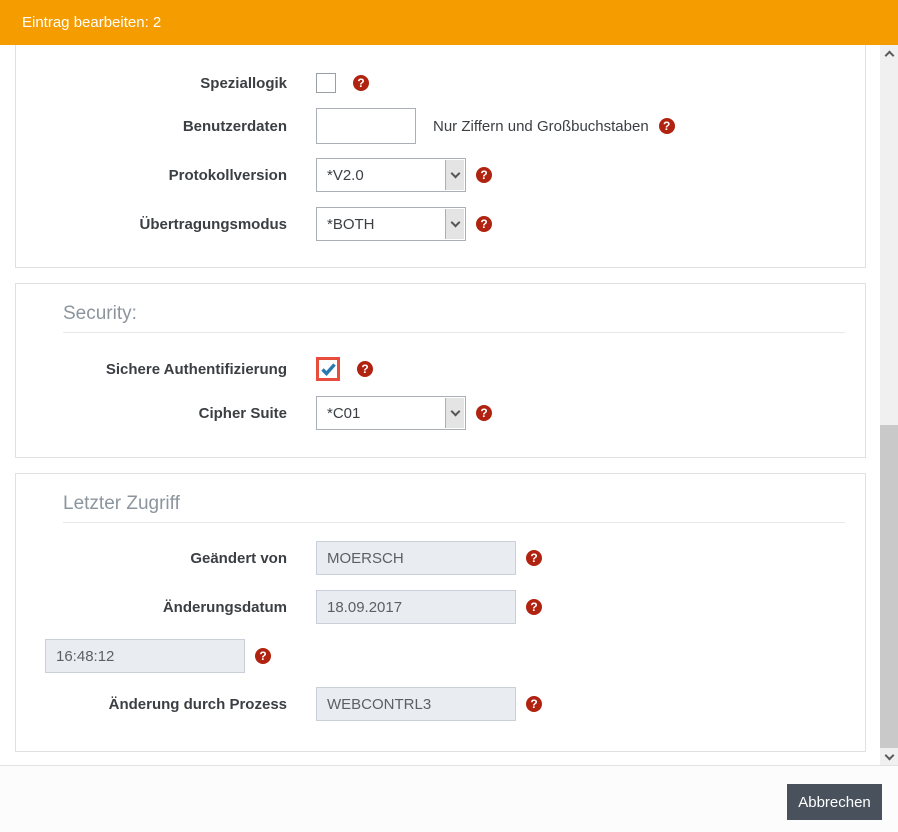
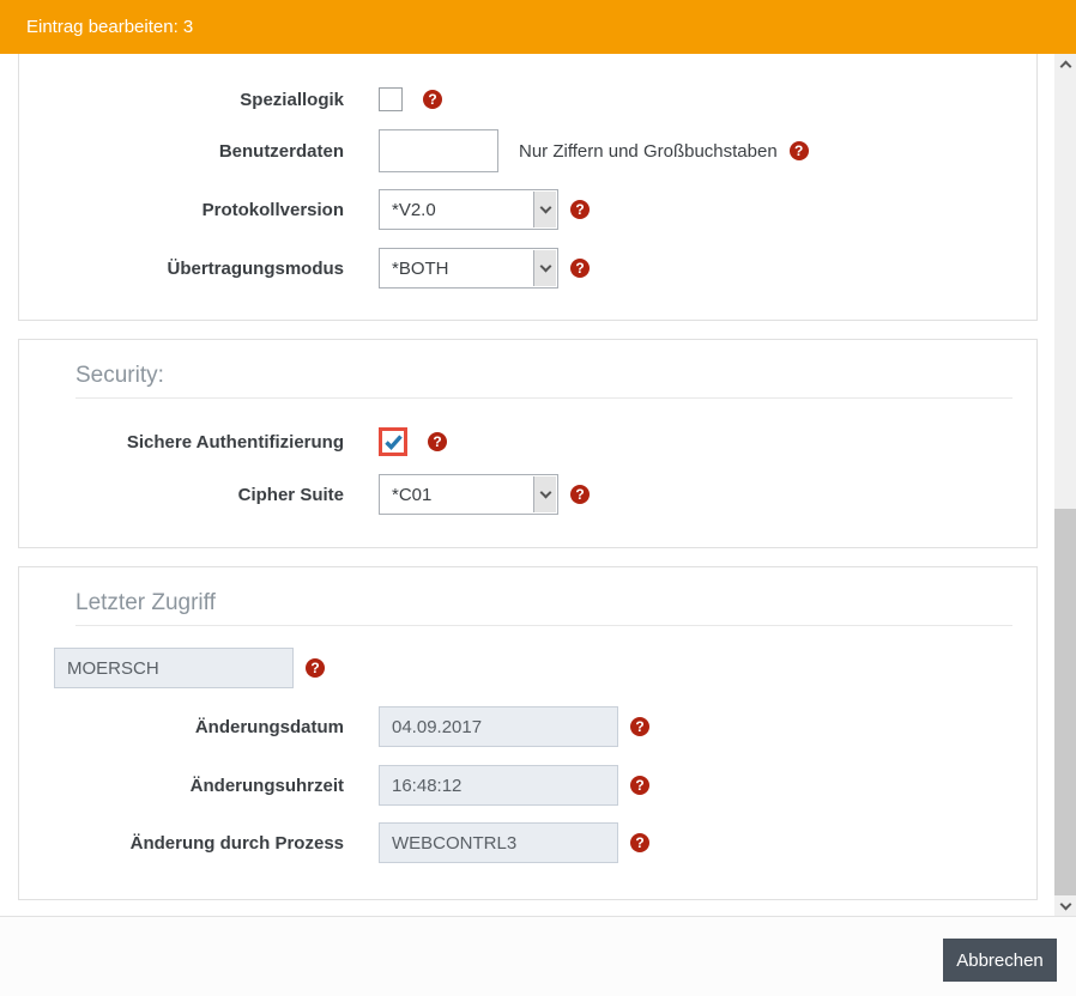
- Eintrag bearbeiten: 2
+ Eintrag bearbeiten: 3
  Speziallogik
  ?
  Benutzerdaten
  Nur Ziffern und Großbuchstaben
  ?
  Protokollversion
  *V2.0
  ?
  Übertragungsmodus
  *BOTH
  ?
  Security:
  Sichere Authentifizierung
  ?
  Cipher Suite
  *C01
  ?
  Letzter Zugriff
- Geändert von
  MOERSCH
  ?
  Änderungsdatum
- 18.09.2017
+ 04.09.2017
  ?
+ Änderungsuhrzeit
  16:48:12
  ?
  Änderung durch Prozess
  WEBCONTRL3
  ?
  Abbrechen
